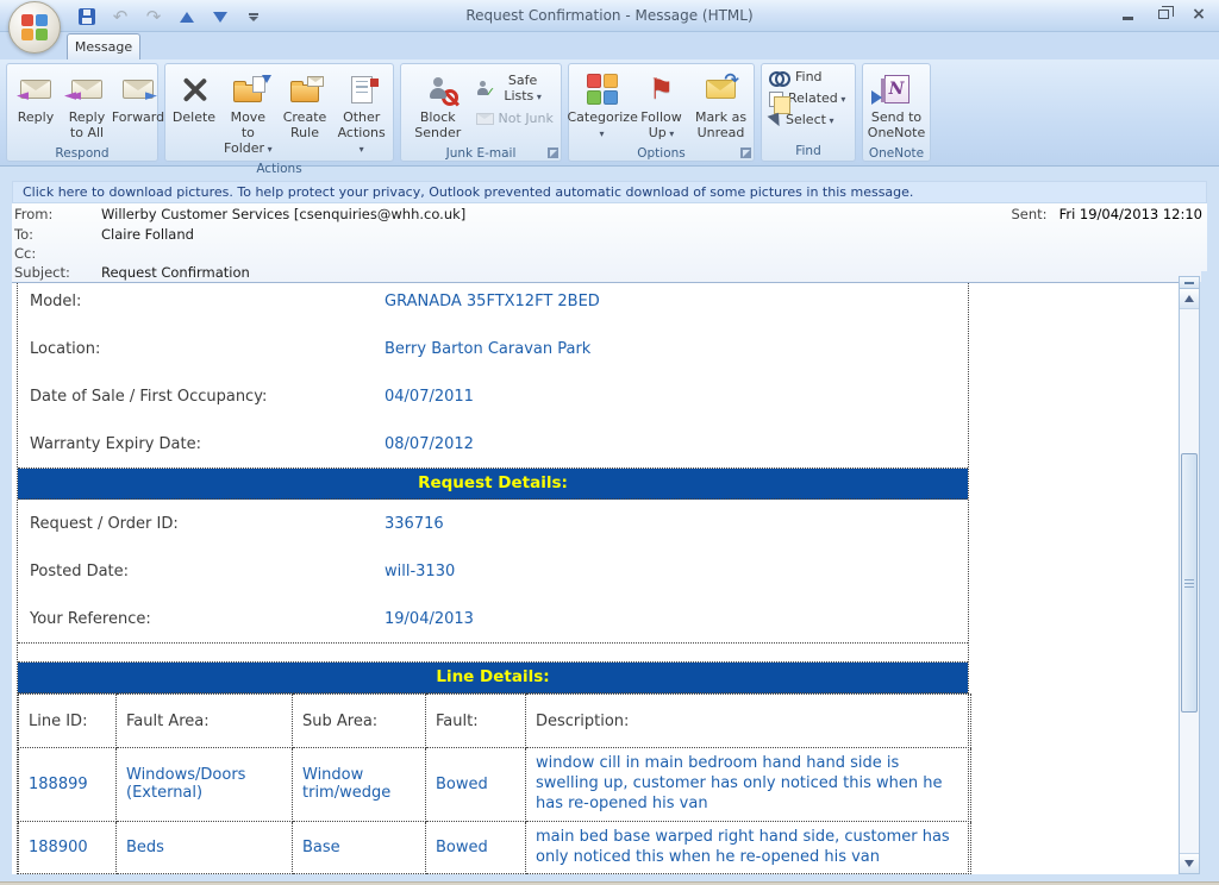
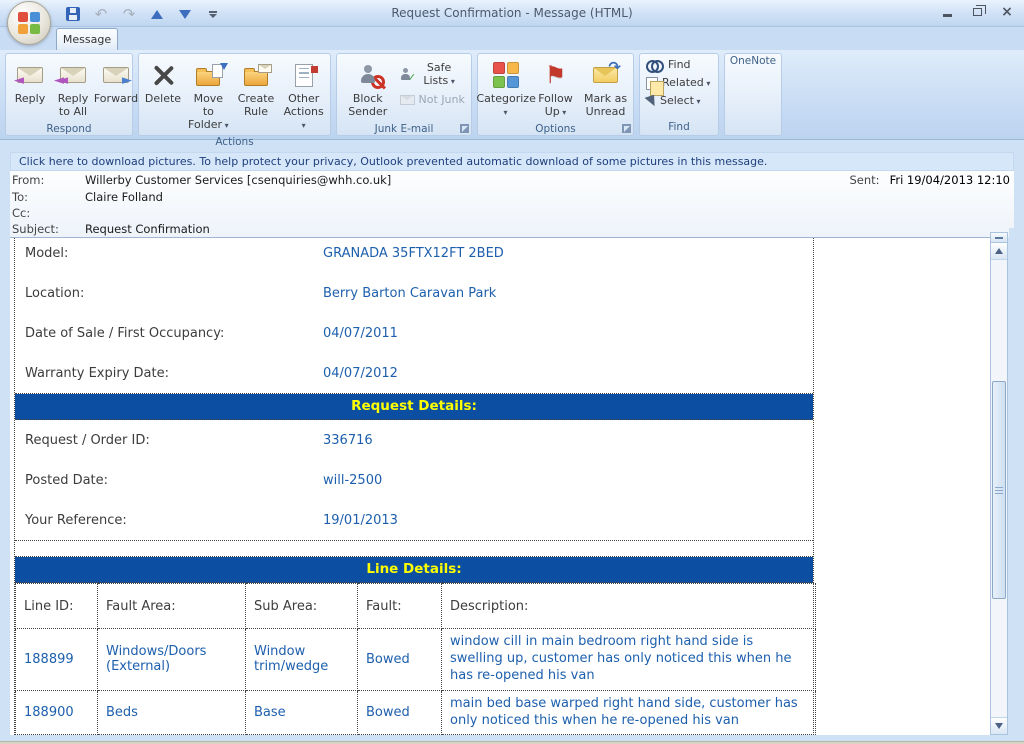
  Request Confirmation - Message (HTML)
  ×
  ↶
  ↷
  Message
  ◄
  Reply
  ◄◄
  Reply to All
  ►
  Forward
  Respond
  Delete
  Move to Folder
  Create Rule
  Other Actions
  Actions
  Block Sender
  ✓
  Safe Lists
  Not Junk
  Junk E-mail
  Categorize
  ⚑
  Follow Up
  ↷
  Mark as Unread
  Options
  Find
  Related
  Select
  Find
- N
- Send to OneNote
  OneNote
  Click here to download pictures. To help protect your privacy, Outlook prevented automatic download of some pictures in this message.
  From:
  Willerby Customer Services [csenquiries@whh.co.uk]
  Sent: Fri 19/04/2013 12:10
  To:
  Claire Folland
  Cc:
  Subject:
  Request Confirmation
  Model:
  GRANADA 35FTX12FT 2BED
  Location:
  Berry Barton Caravan Park
  Date of Sale / First Occupancy:
  04/07/2011
  Warranty Expiry Date:
- 08/07/2012
+ 04/07/2012
  Request Details:
  Request / Order ID:
  336716
  Posted Date:
- will-3130
+ will-2500
  Your Reference:
- 19/04/2013
+ 19/01/2013
  Line Details:
  Line ID:	Fault Area:	Sub Area:	Fault:	Description:
- 188899	Windows/Doors (External)	Window trim/wedge	Bowed	window cill in main bedroom hand hand side is swelling up, customer has only noticed this when he has re-opened his van
+ 188899	Windows/Doors (External)	Window trim/wedge	Bowed	window cill in main bedroom right hand side is swelling up, customer has only noticed this when he has re-opened his van
  188900	Beds	Base	Bowed	main bed base warped right hand side, customer has only noticed this when he re-opened his van
